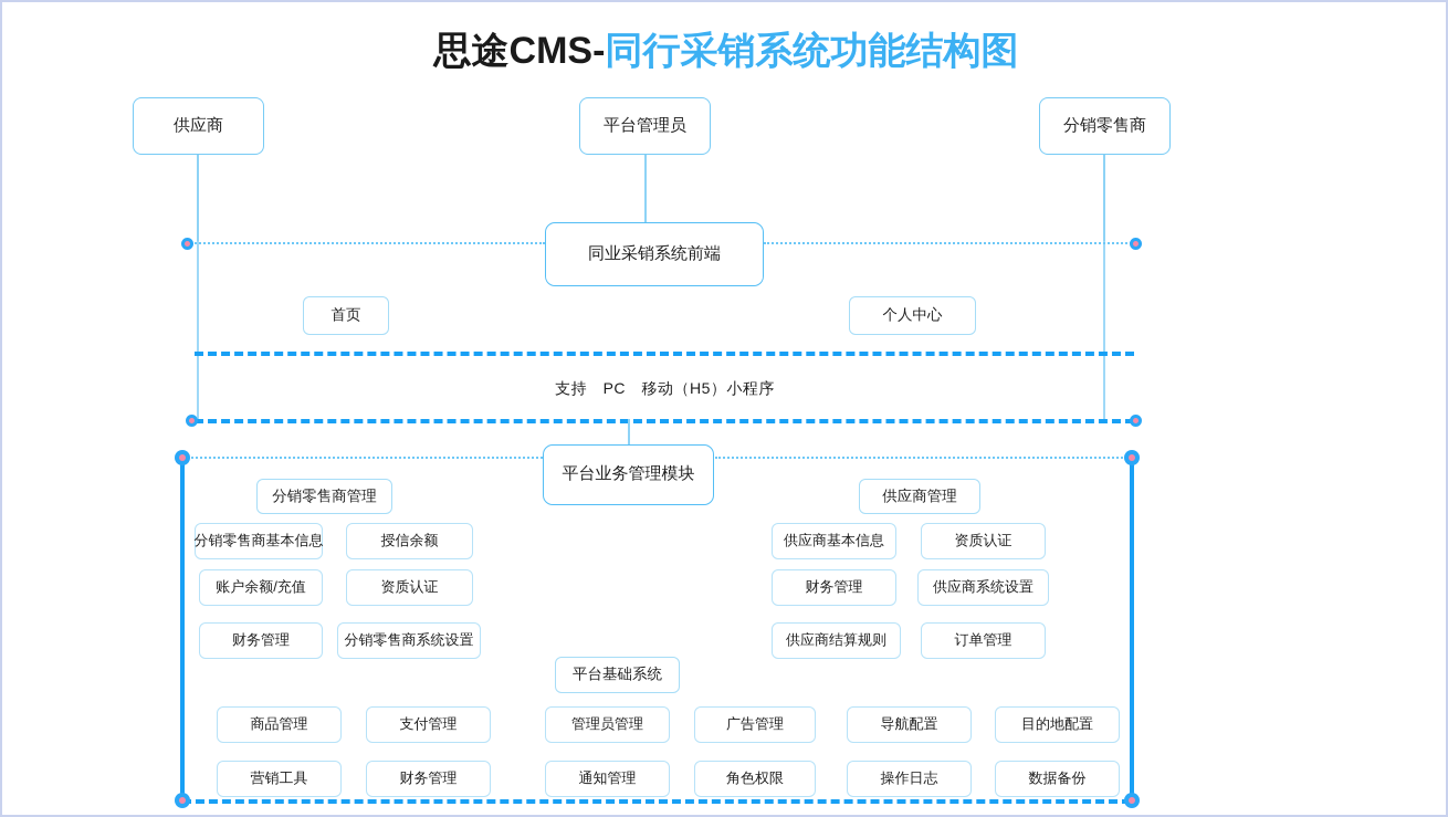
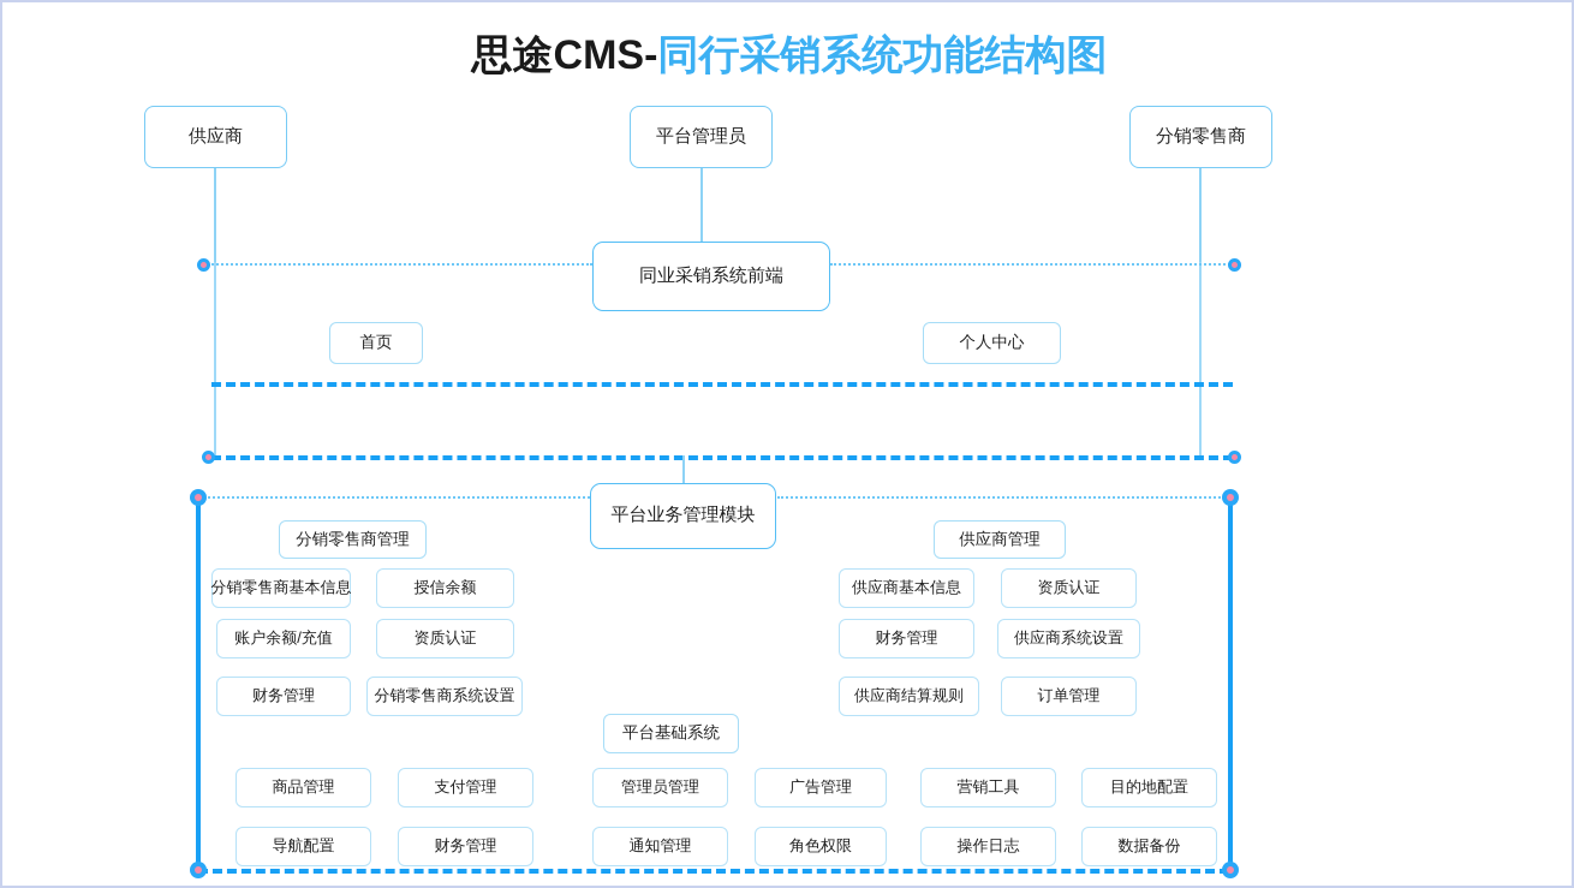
  思途CMS-同行采销系统功能结构图
  供应商
  平台管理员
  分销零售商
  同业采销系统前端
  首页
  个人中心
- 支持 PC 移动（H5）小程序
  平台业务管理模块
  分销零售商管理
  分销零售商基本信息
  授信余额
  账户余额/充值
  资质认证
  财务管理
  分销零售商系统设置
  供应商管理
  供应商基本信息
  资质认证
  财务管理
  供应商系统设置
  供应商结算规则
  订单管理
  平台基础系统
  商品管理
  支付管理
  管理员管理
  广告管理
- 导航配置
+ 营销工具
  目的地配置
- 营销工具
+ 导航配置
  财务管理
  通知管理
  角色权限
  操作日志
  数据备份
